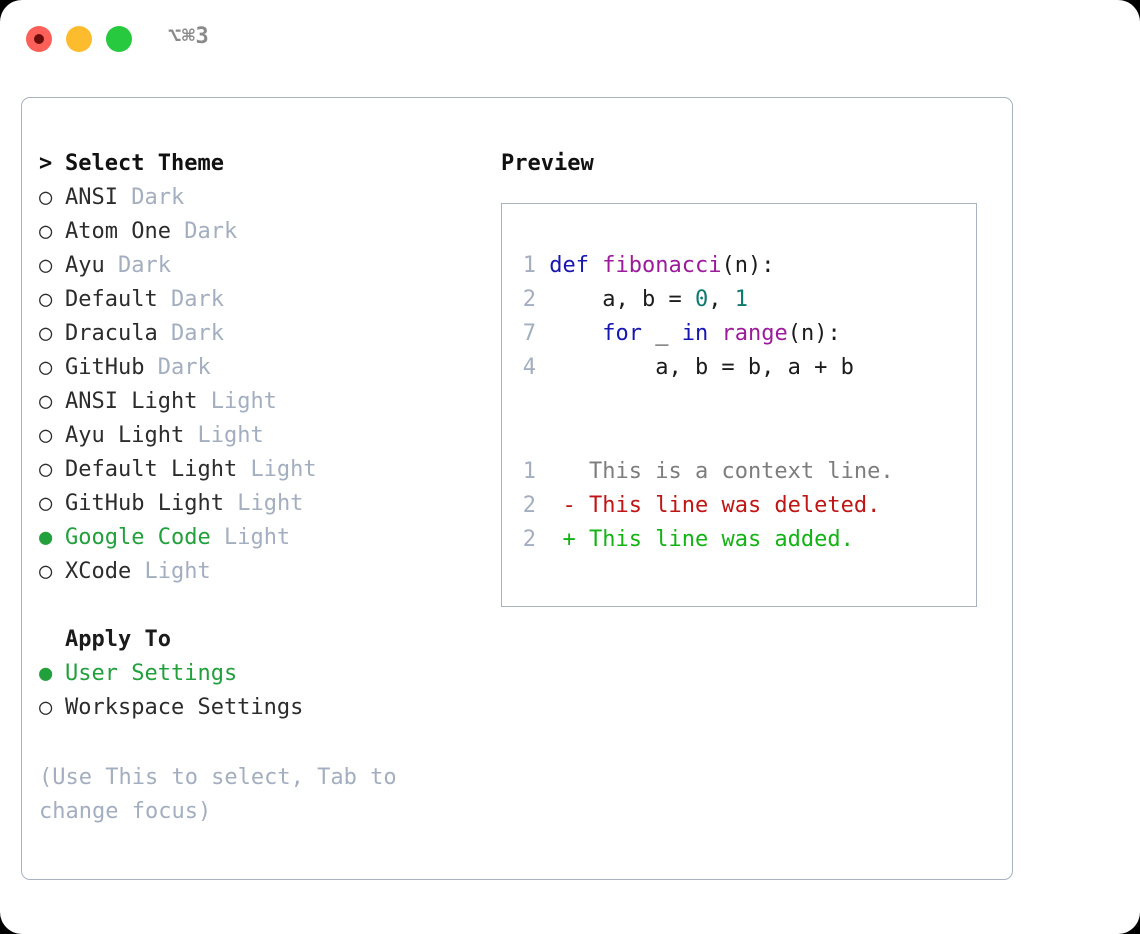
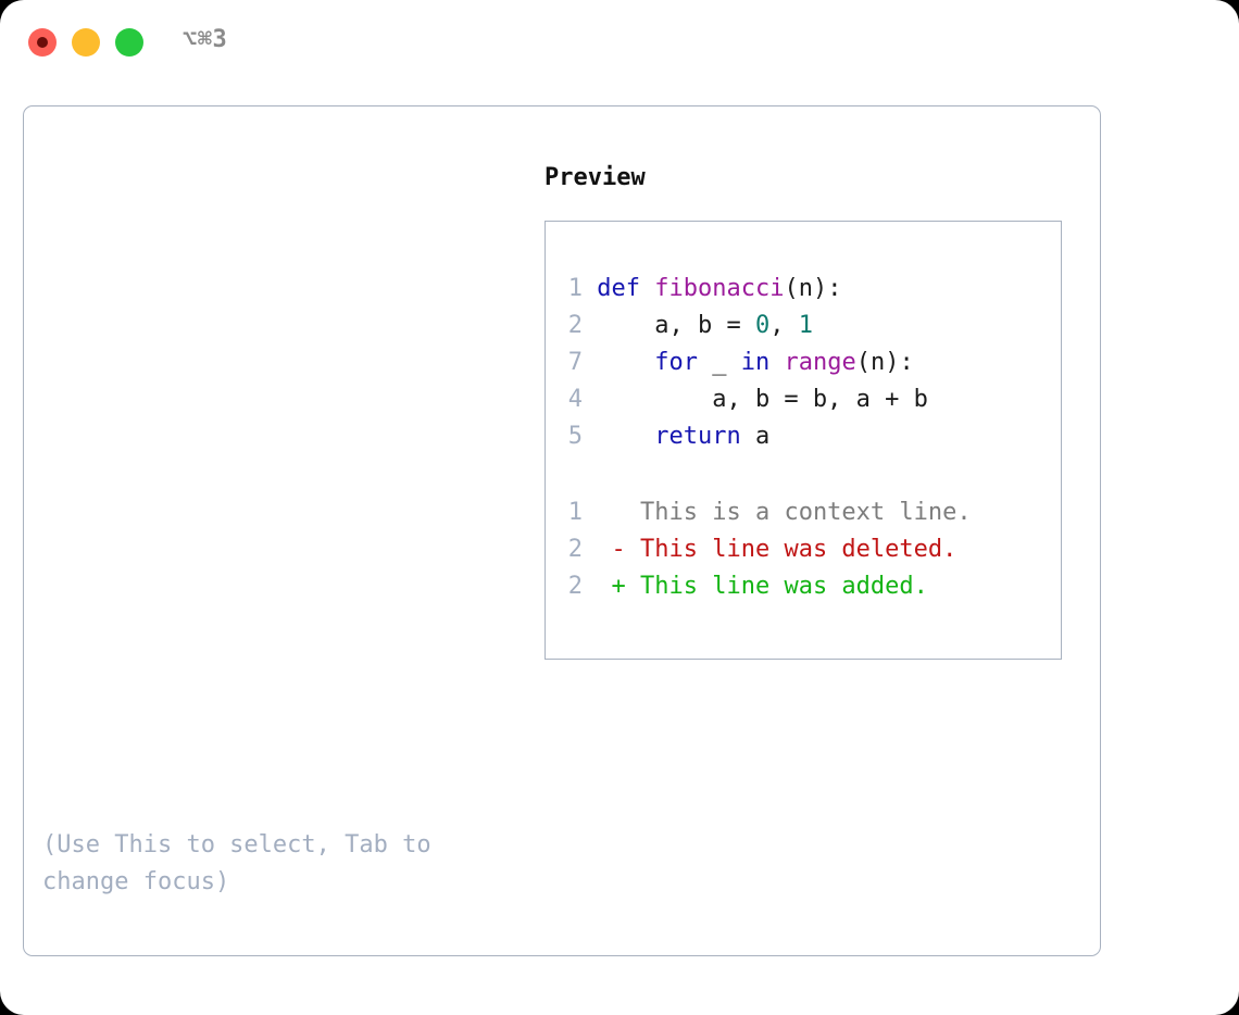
  ⌥⌘3
- > Select Theme
- ○ ANSI Dark
- ○ Atom One Dark
- ○ Ayu Dark
- ○ Default Dark
- ○ Dracula Dark
- ○ GitHub Dark
- ○ ANSI Light Light
- ○ Ayu Light Light
- ○ Default Light Light
- ○ GitHub Light Light
- ● Google Code Light
- ○ XCode Light
- Apply To
- ● User Settings
- ○ Workspace Settings
  (Use This to select, Tab to change focus)
  Preview
  1 def fibonacci(n):
  2 a, b = 0, 1
  7 for _ in range(n):
  4 a, b = b, a + b
+ 5 return a
  1 This is a context line.
  2 - This line was deleted.
  2 + This line was added.
